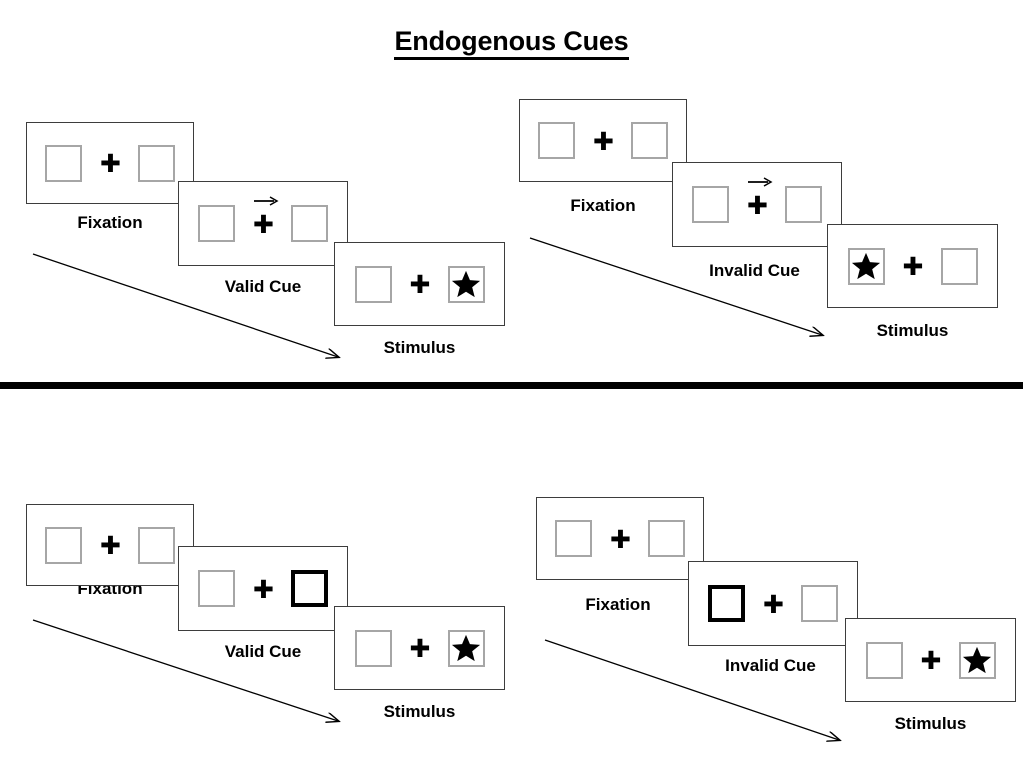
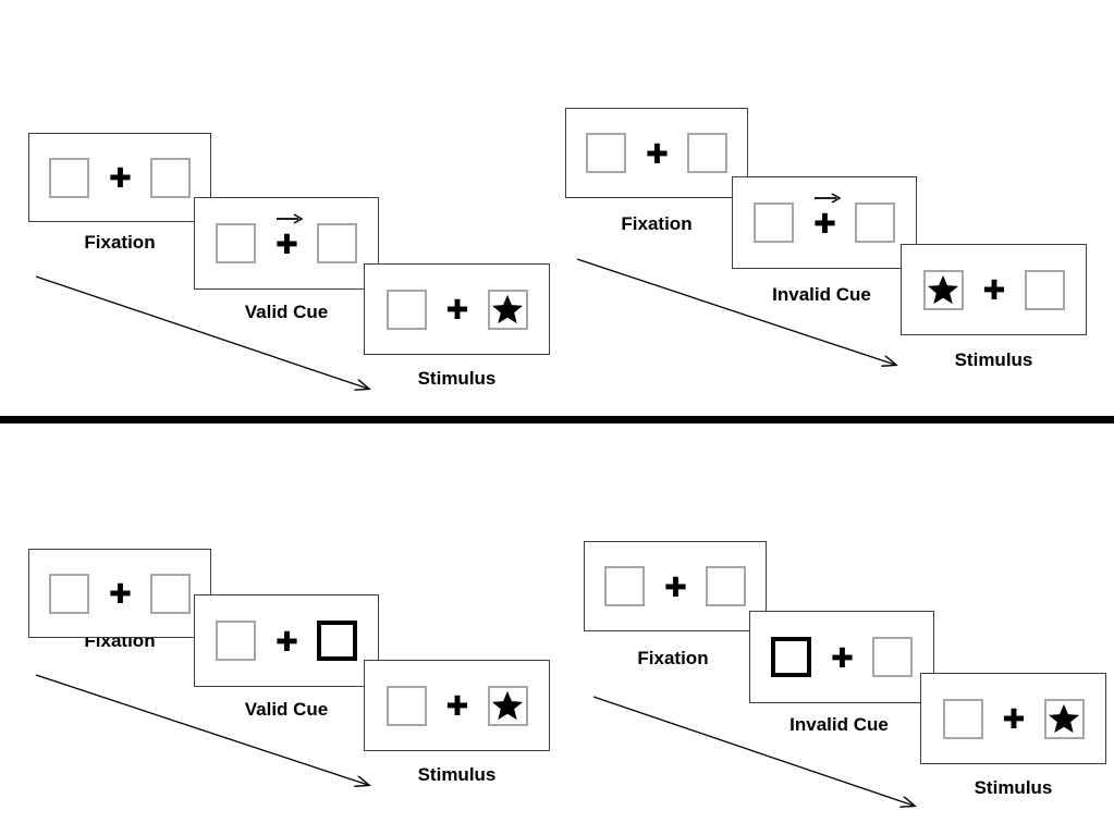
- Endogenous Cues
  ✚
  Fixation
  ✚
  Valid Cue
  ✚
  Stimulus
  ✚
  Fixation
  ✚
  Invalid Cue
  ✚
  Stimulus
  ✚
  Fixation
  ✚
  Valid Cue
  ✚
  Stimulus
  ✚
  Fixation
  ✚
  Invalid Cue
  ✚
  Stimulus
